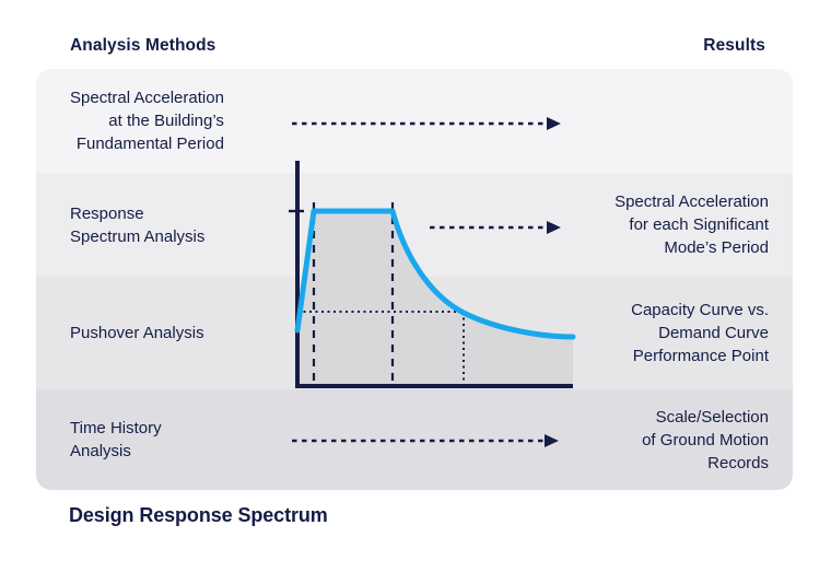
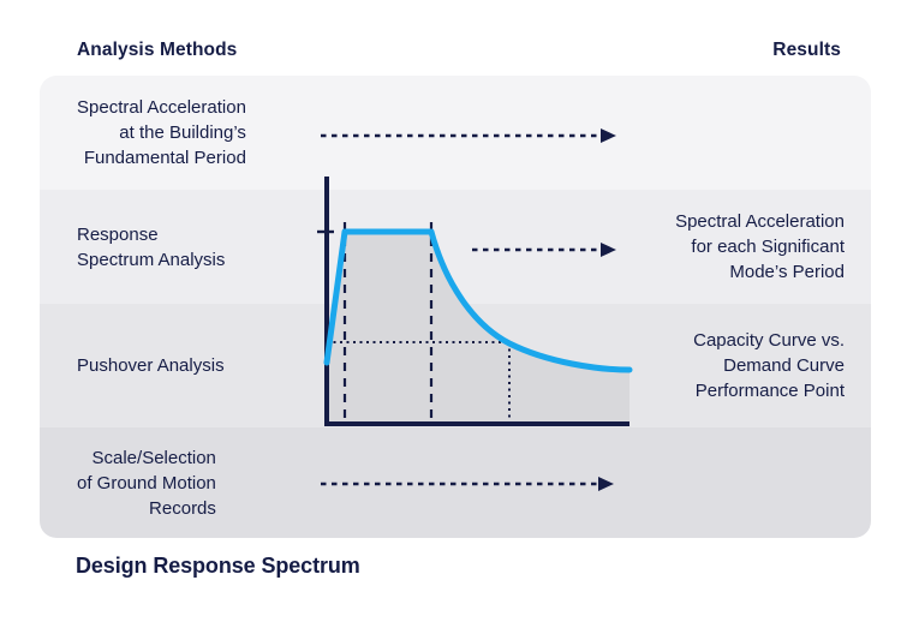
  Analysis Methods
  Results
  Spectral Acceleration
  at the Building’s
  Fundamental Period
  Response
  Spectrum Analysis
  Spectral Acceleration
  for each Significant
  Mode’s Period
  Pushover Analysis
  Capacity Curve vs.
  Demand Curve
  Performance Point
- Time History
- Analysis
  Scale/Selection
  of Ground Motion
  Records
  Design Response Spectrum
